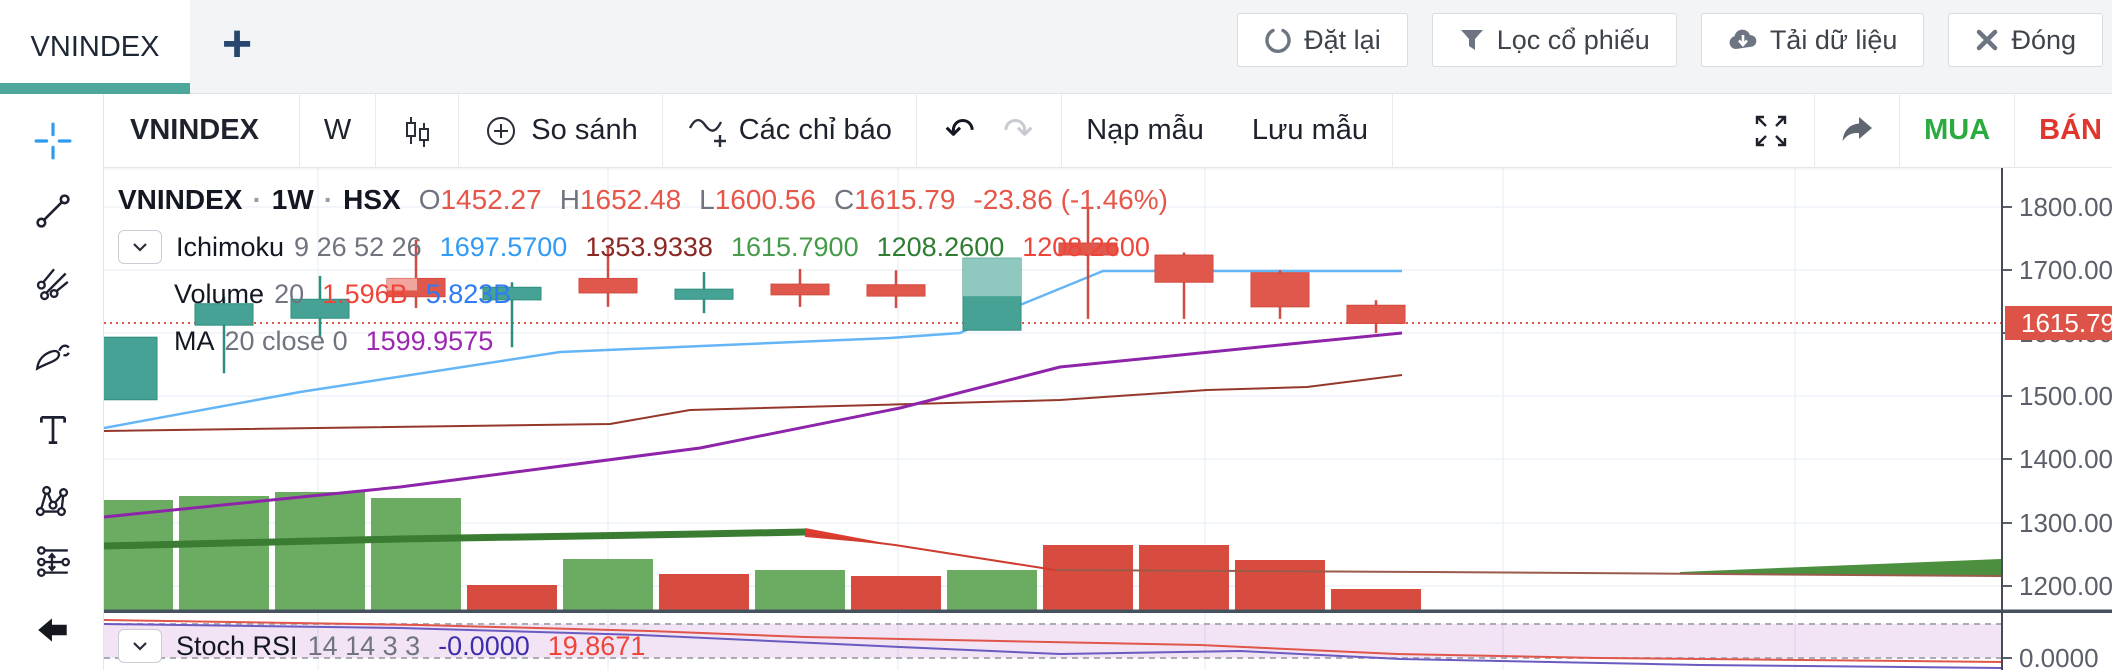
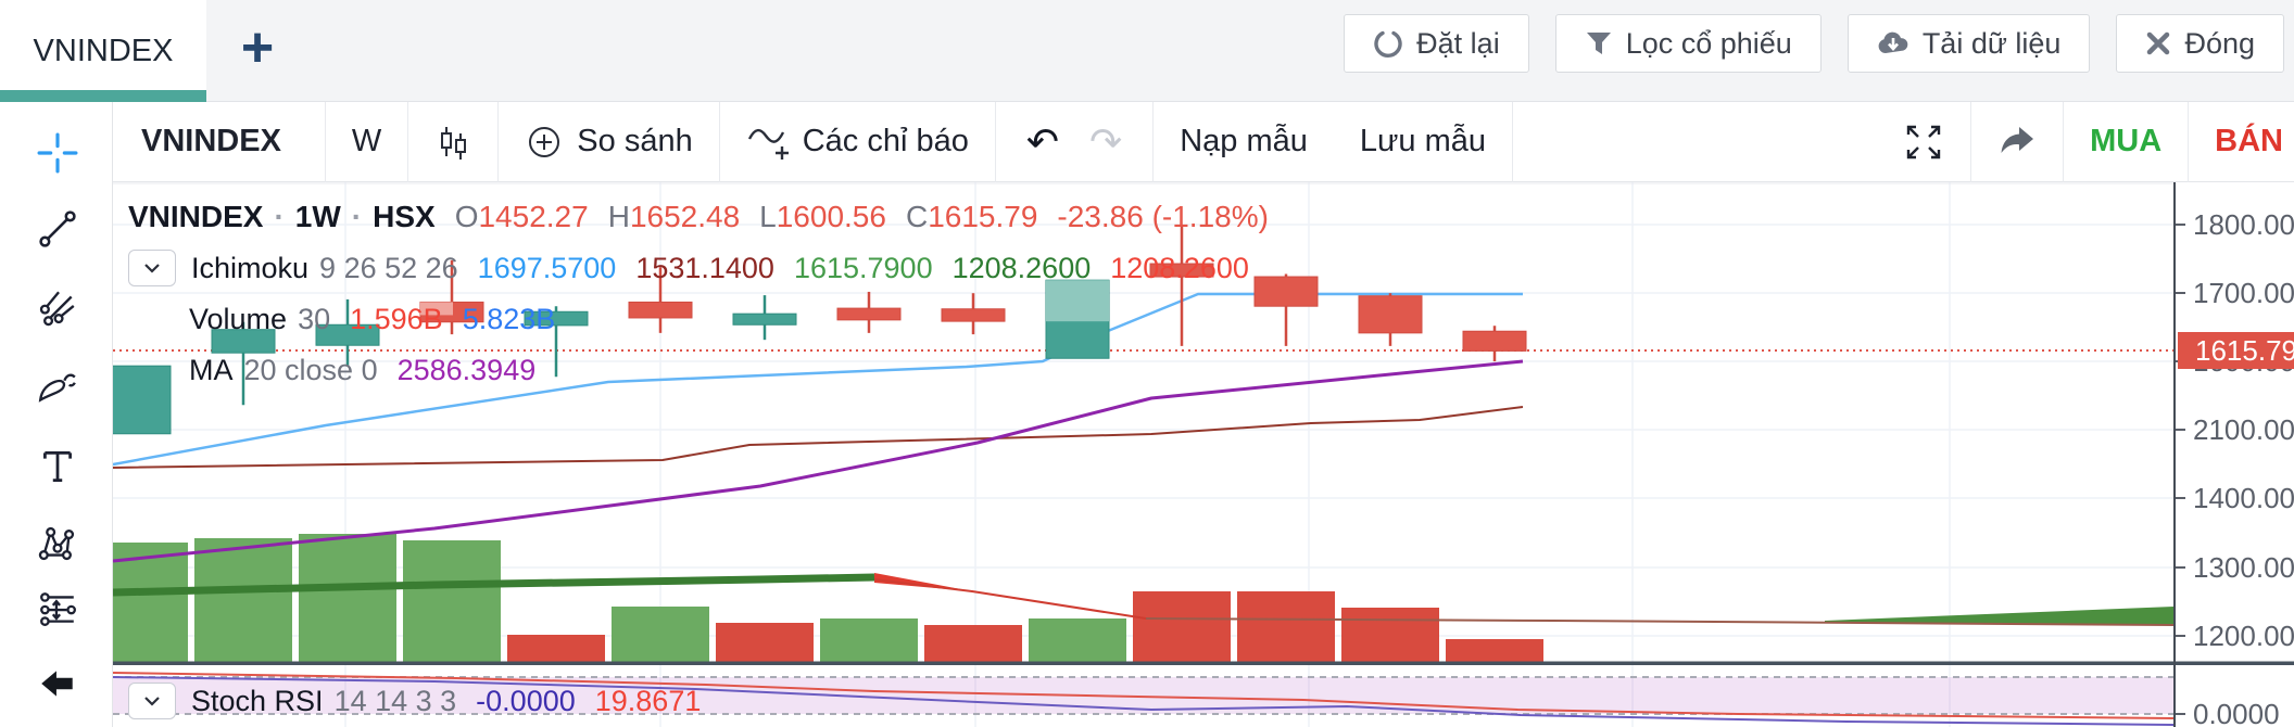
  VNINDEX
  +
  Đặt lại
  Lọc cổ phiếu
  Tải dữ liệu
  Đóng
  VNINDEX
  W
  So sánh
  Các chỉ báo
  ↶
  ↷
  Nạp mẫu
  Lưu mẫu
  MUA
  BÁN
  VNINDEX
  ·
  1W
  ·
  HSX
  O
  1452.27
  H
  1652.48
  L
  1600.56
  C
  1615.79
- -23.86 (-1.46%)
+ -23.86 (-1.18%)
  Ichimoku
  9 26 52 26
  1697.5700
- 1353.9338
+ 1531.1400
  1615.7900
  1208.2600
  1208.2600
  Volume
- 20
+ 30
  1.596B
  5.823B
  MA
  20 close 0
- 1599.9575
+ 2586.3949
  Stoch RSI
  14 14 3 3
  -0.0000
  19.8671
  1800.00
  1700.00
- 1500.00
+ 2100.00
  1400.00
  1300.00
  1200.00
  1615.79
  0.0000
